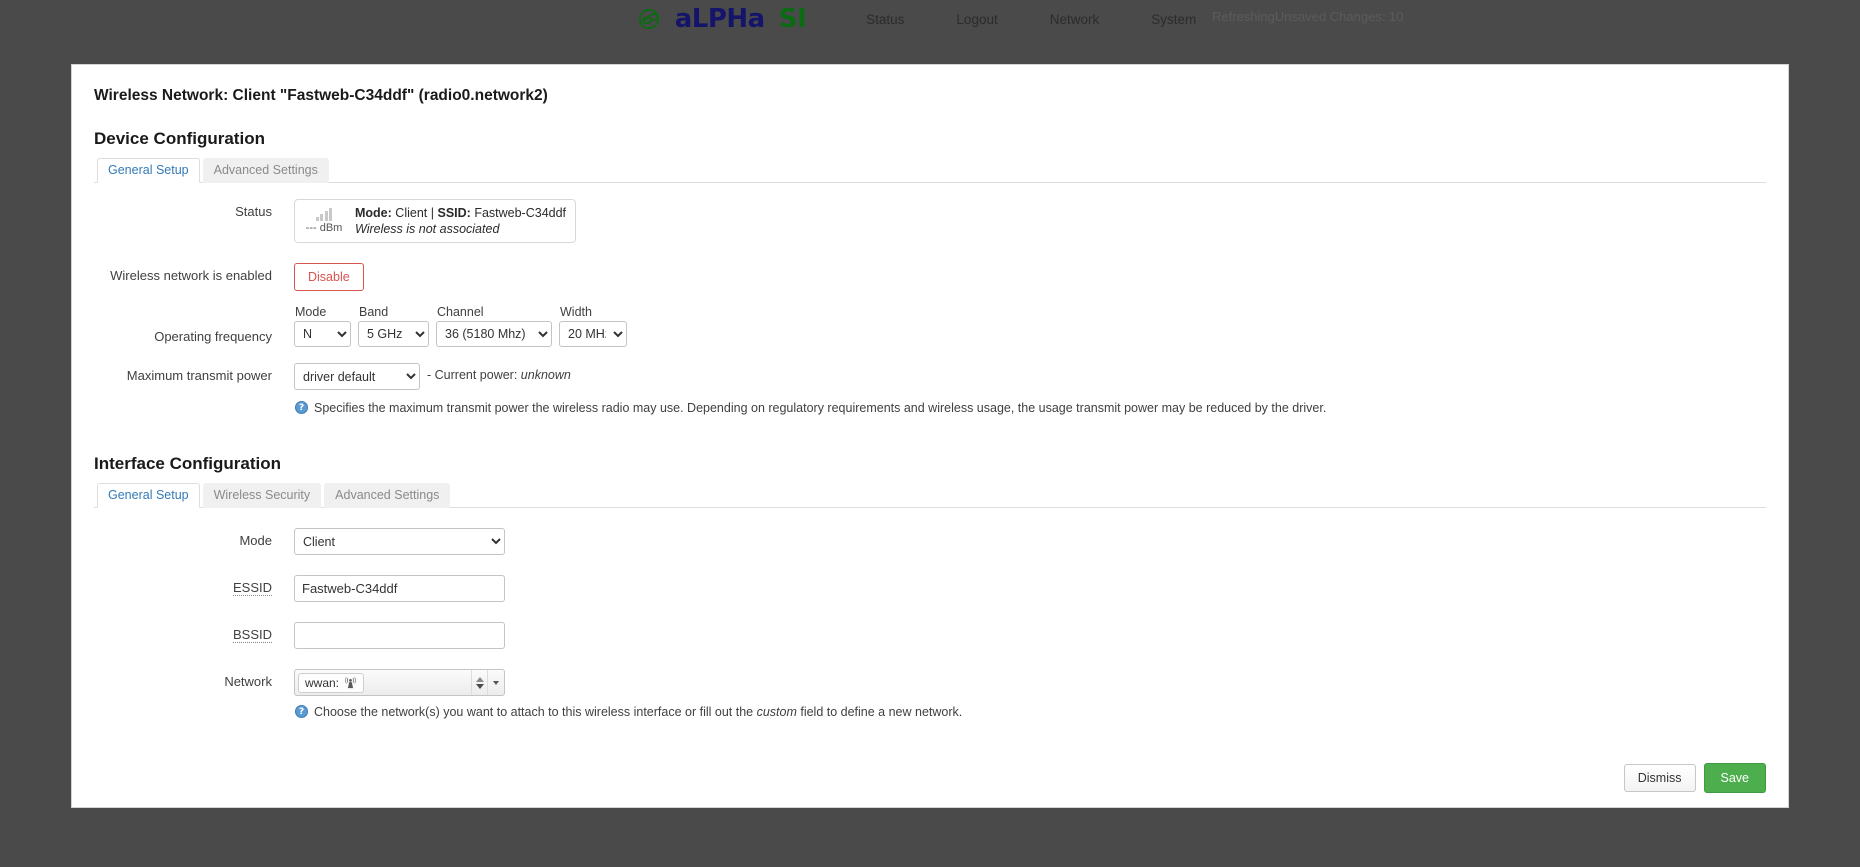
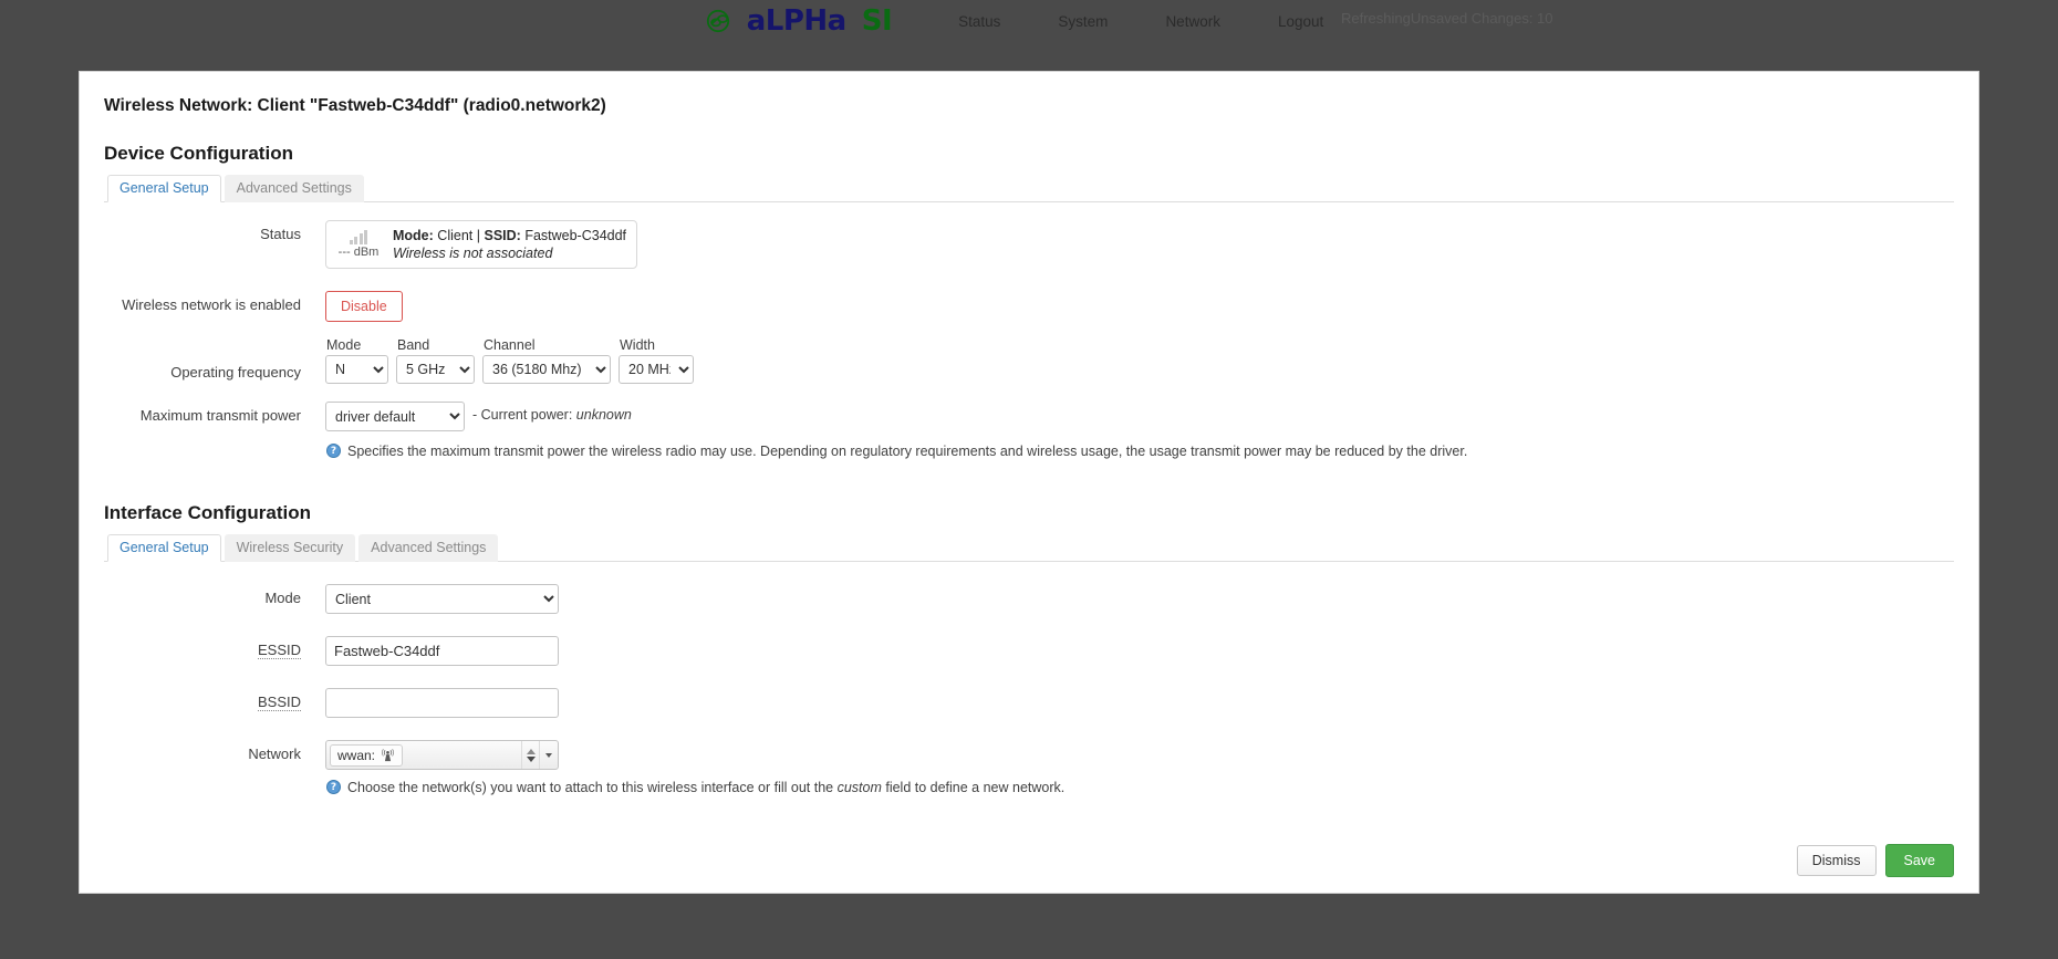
  aLPHa
  SI
  Status
- Logout
+ System
  Network
- System
+ Logout
  Wireless Network: Client "Fastweb-C34ddf" (radio0.network2)
  Device Configuration
  General Setup
  Advanced Settings
  Status
  --- dBm
  Mode: Client | SSID: Fastweb-C34ddf
  Wireless is not associated
  Wireless network is enabled
  Disable
  Operating frequency
  Mode
  N
  Band
  5 GHz
  Channel
  36 (5180 Mhz)
  Width
  20 MH
  Maximum transmit power
  driver default
  - Current power: unknown
  ?
  Specifies the maximum transmit power the wireless radio may use. Depending on regulatory requirements and wireless usage, the usage transmit power may be reduced by the driver.
  Interface Configuration
  General Setup
  Wireless Security
  Advanced Settings
  Mode
  Client
  ESSID
  Fastweb-C34ddf
  BSSID
  Network
  wwan:
  ?
  Choose the network(s) you want to attach to this wireless interface or fill out the custom field to define a new network.
  Dismiss
  Save
